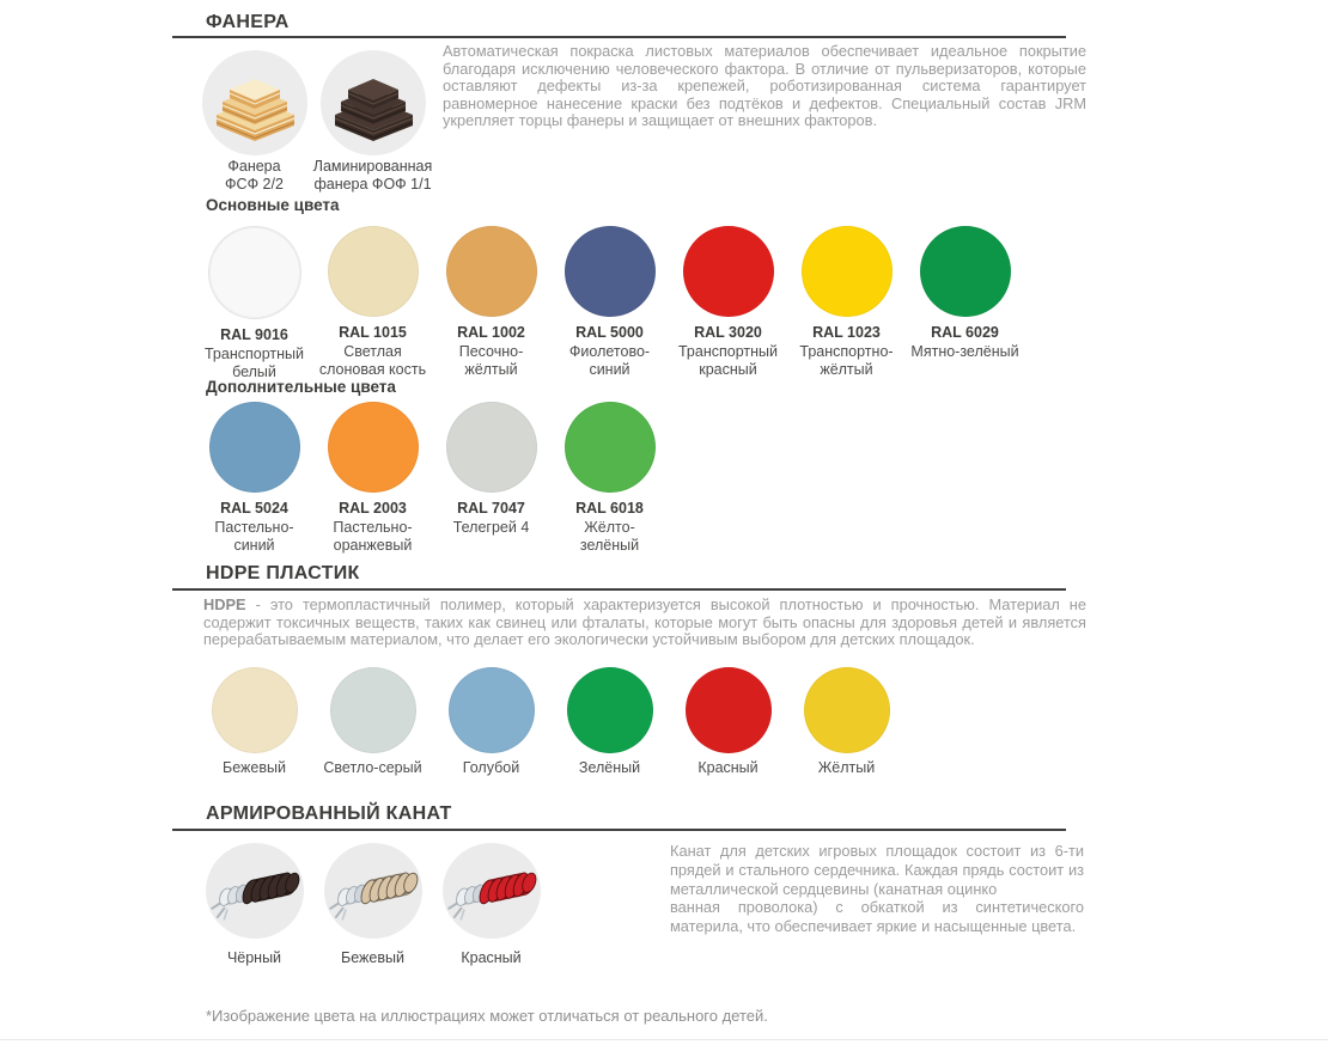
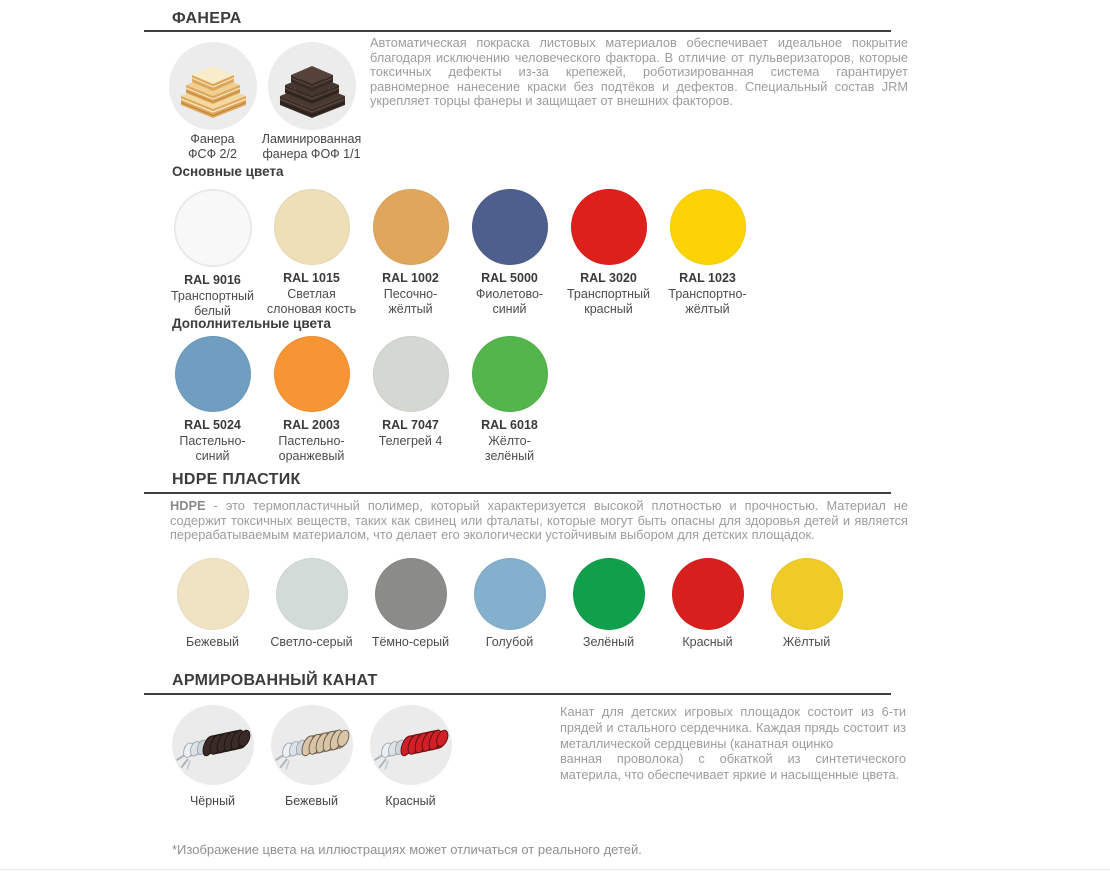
  ФАНЕРА
  Фанера
  ФСФ 2/2
  Ламинированная
  фанера ФОФ 1/1
- Автоматическая покраска листовых материалов обеспечивает идеальное покрытие благодаря исключению человеческого фактора. В отличие от пульверизаторов, которые оставляют дефекты из-за крепежей, роботизированная система гарантирует равномерное нанесение краски без подтёков и дефектов. Специальный состав JRM укрепляет торцы фанеры и защищает от внешних факторов.
+ Автоматическая покраска листовых материалов обеспечивает идеальное покрытие благодаря исключению человеческого фактора. В отличие от пульверизаторов, которые токсичных дефекты из-за крепежей, роботизированная система гарантирует равномерное нанесение краски без подтёков и дефектов. Специальный состав JRM укрепляет торцы фанеры и защищает от внешних факторов.
  Основные цвета
  RAL 9016
  Транспортный
  белый
  RAL 1015
  Светлая
  слоновая кость
  RAL 1002
  Песочно-
  жёлтый
  RAL 5000
  Фиолетово-
  синий
  RAL 3020
  Транспортный
  красный
  RAL 1023
  Транспортно-
  жёлтый
- RAL 6029
- Мятно-зелёный
  Дополнительные цвета
  RAL 5024
  Пастельно-
  синий
  RAL 2003
  Пастельно-
  оранжевый
  RAL 7047
  Телегрей 4
  RAL 6018
  Жёлто-
  зелёный
  HDPE ПЛАСТИК
  HDPE - это термопластичный полимер, который характеризуется высокой плотностью и прочностью. Материал не содержит токсичных веществ, таких как свинец или фталаты, которые могут быть опасны для здоровья детей и является перерабатываемым материалом, что делает его экологически устойчивым выбором для детских площадок.
  Бежевый
  Светло-серый
+ Тёмно-серый
  Голубой
  Зелёный
  Красный
  Жёлтый
  АРМИРОВАННЫЙ КАНАТ
  Чёрный
  Бежевый
  Красный
  Канат для детских игровых площадок состоит из 6-ти прядей и стального сердечника. Каждая прядь состоит из металлической сердцевины (канатная оцинко
  ванная проволока) с обкаткой из синтетического материла, что обеспечивает яркие и насыщенные цвета.
  *Изображение цвета на иллюстрациях может отличаться от реального детей.
